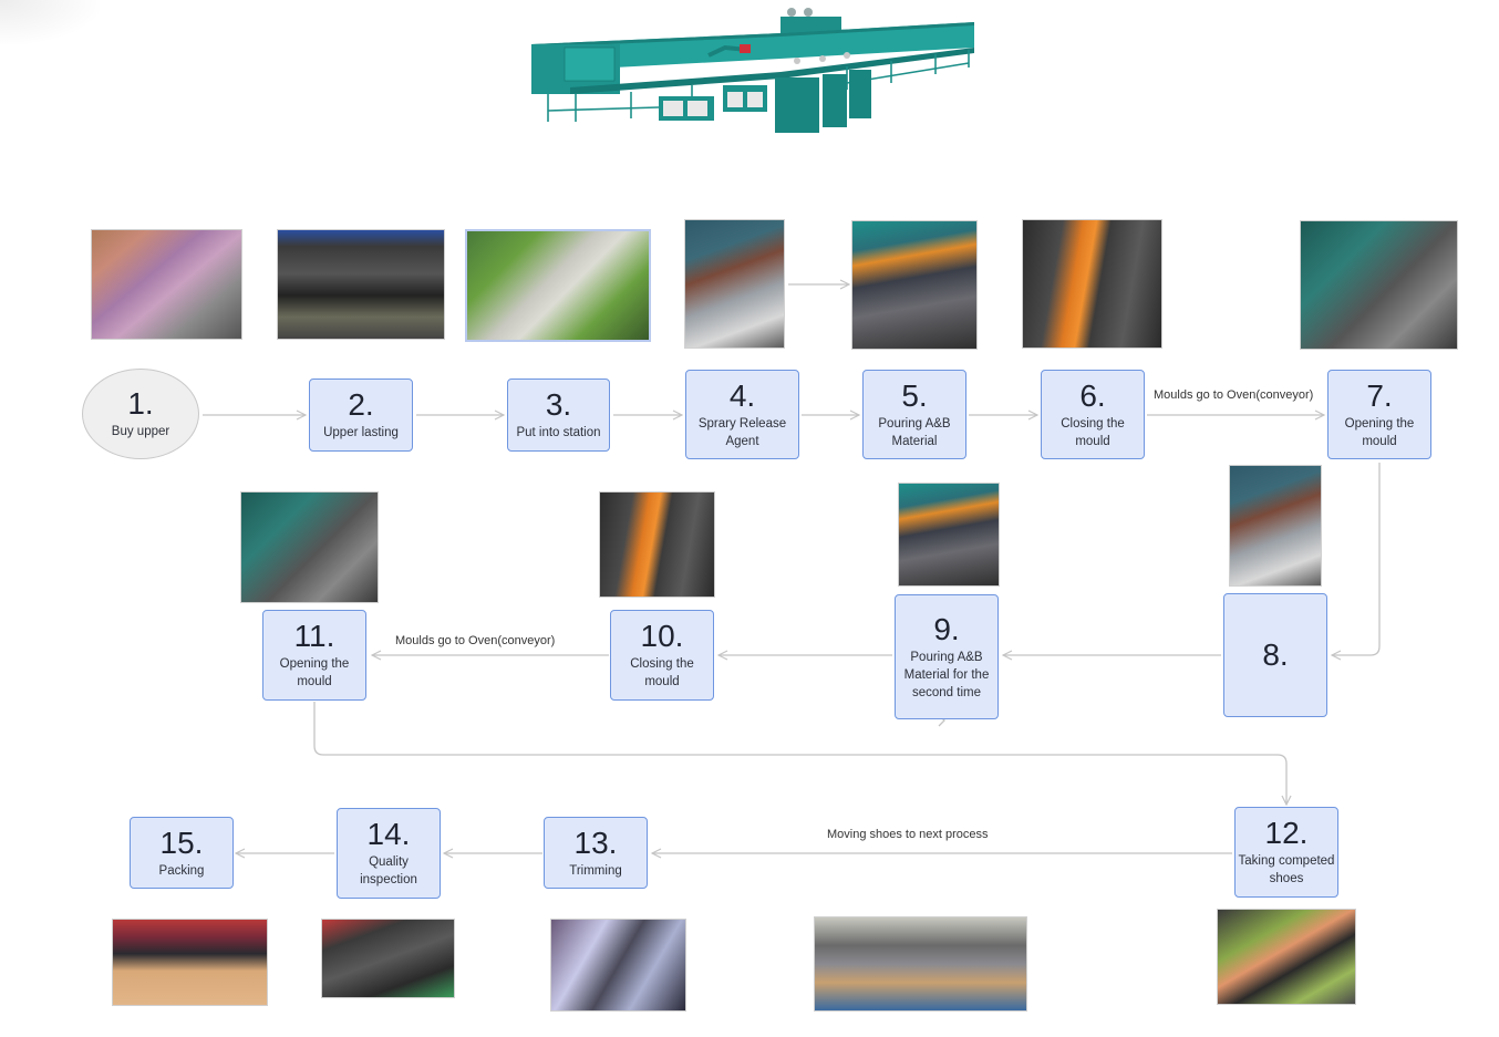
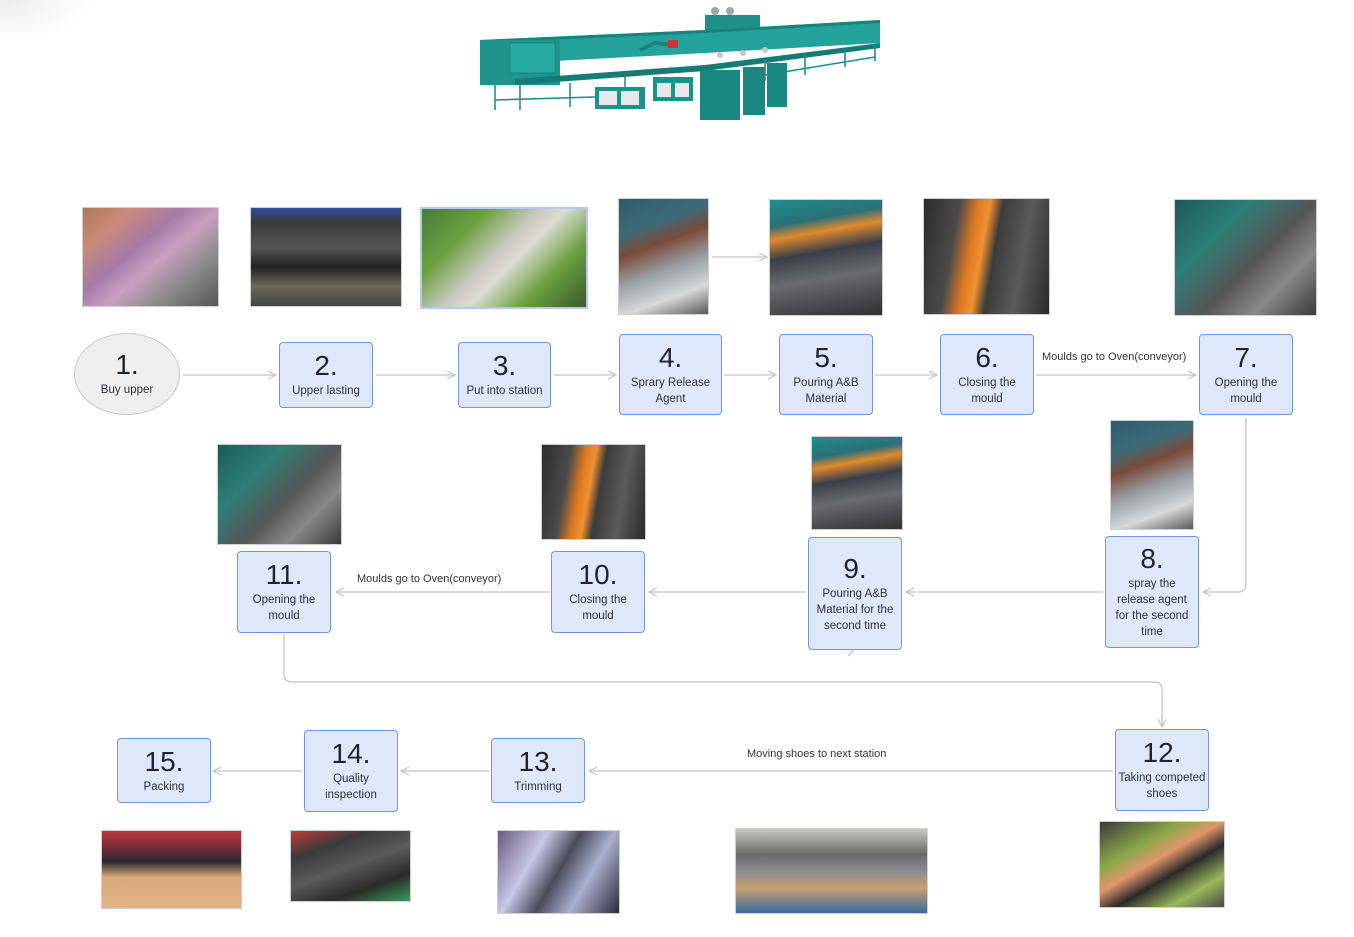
  Moulds go to Oven(conveyor)
  Moulds go to Oven(conveyor)
- Moving shoes to next process
+ Moving shoes to next station
  1.
  Buy upper
  2.
  Upper lasting
  3.
  Put into station
  4.
  Sprary Release Agent
  5.
  Pouring A&B Material
  6.
  Closing the mould
  7.
  Opening the mould
  8.
+ spray the release agent for the second time
  9.
  Pouring A&B Material for the second time
  10.
  Closing the mould
  11.
  Opening the mould
  12.
  Taking competed shoes
  13.
  Trimming
  14.
  Quality inspection
  15.
  Packing
